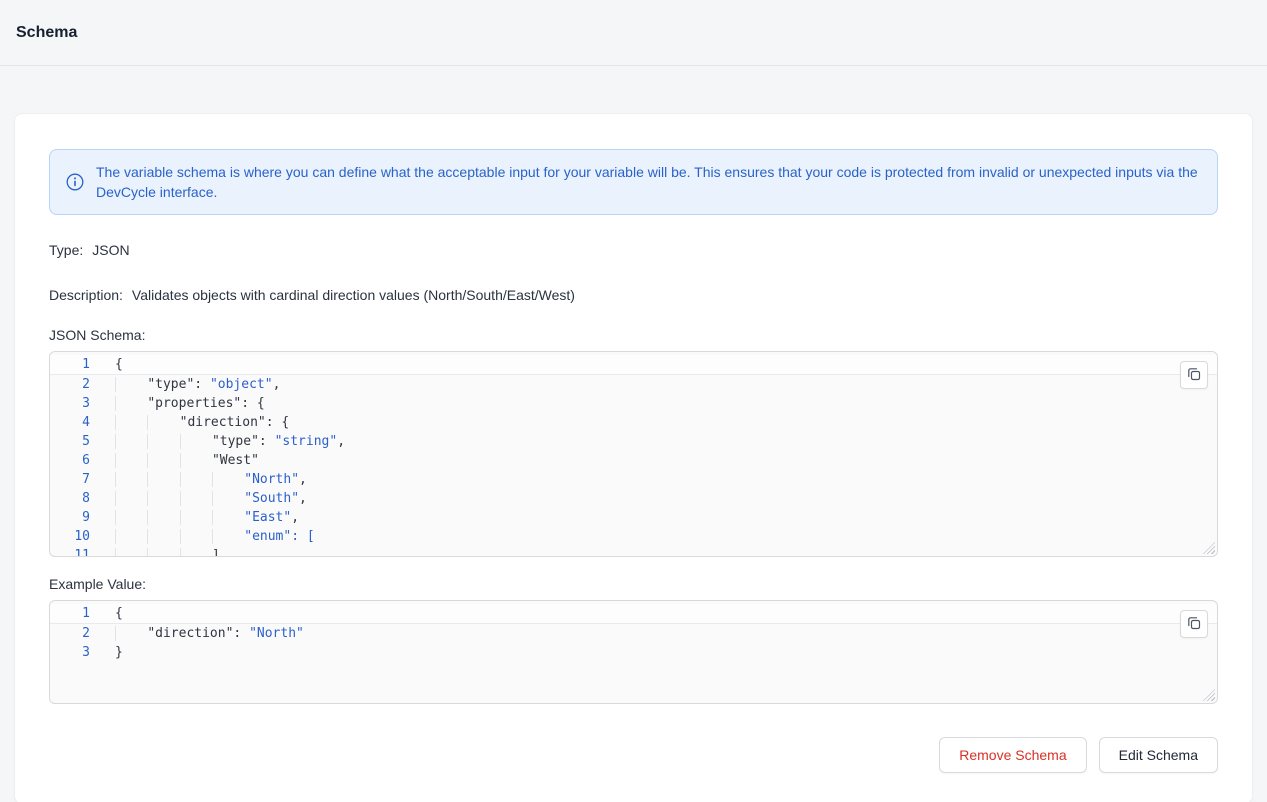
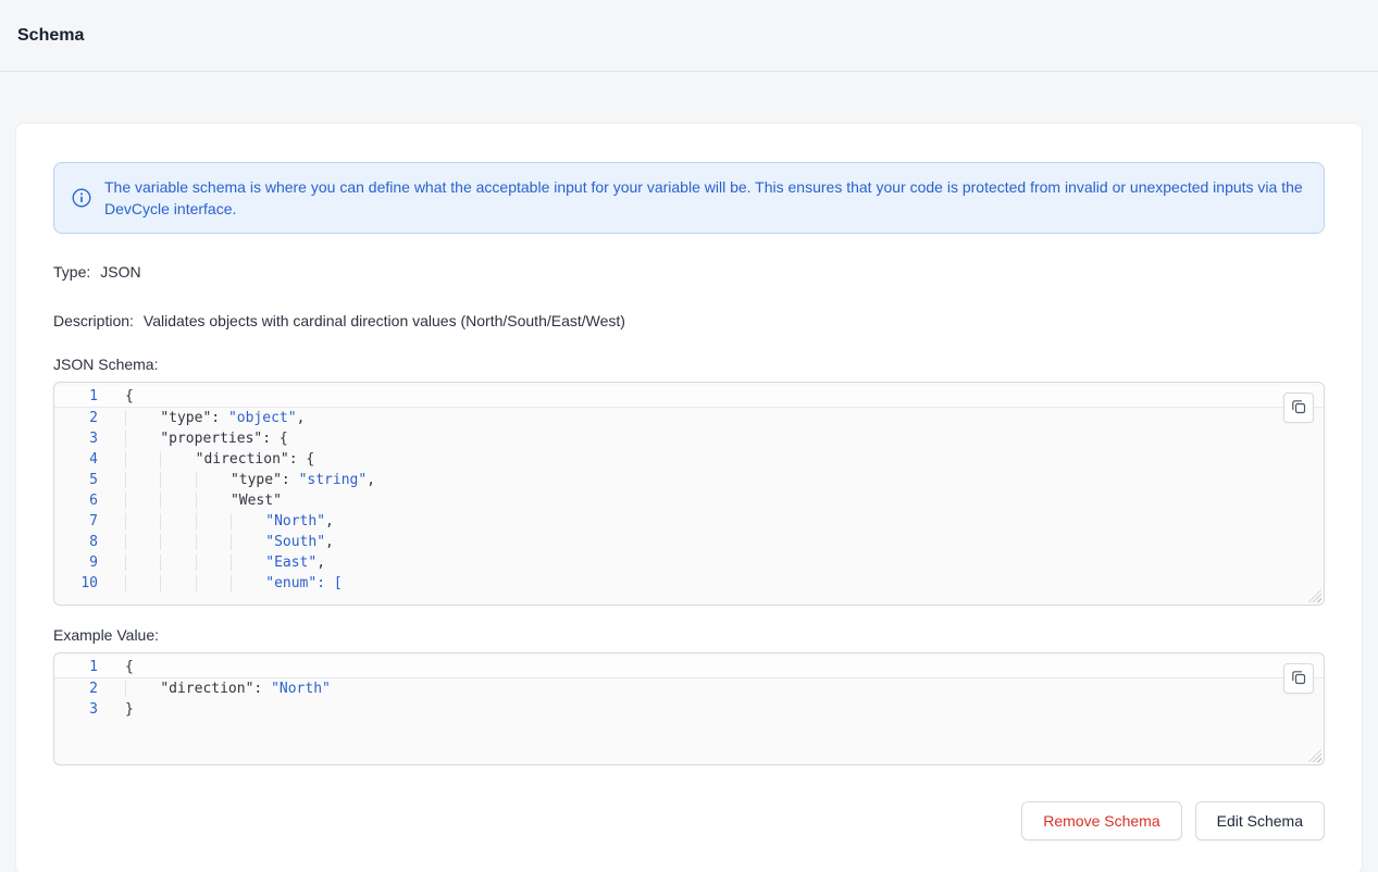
  Schema
  The variable schema is where you can define what the acceptable input for your variable will be. This ensures that your code is protected from invalid or unexpected inputs via the DevCycle interface.
  Type: JSON
  Description: Validates objects with cardinal direction values (North/South/East/West)
  JSON Schema:
  1
  {
  2
  "type": "object",
  3
  "properties": {
  4
  "direction": {
  5
  "type": "string",
  6
  "West"
  7
  "North",
  8
  "South",
  9
  "East",
  10
  "enum": [
- 11
- ]
  Example Value:
  1
  {
  2
  "direction": "North"
  3
  }
  Remove Schema
  Edit Schema
